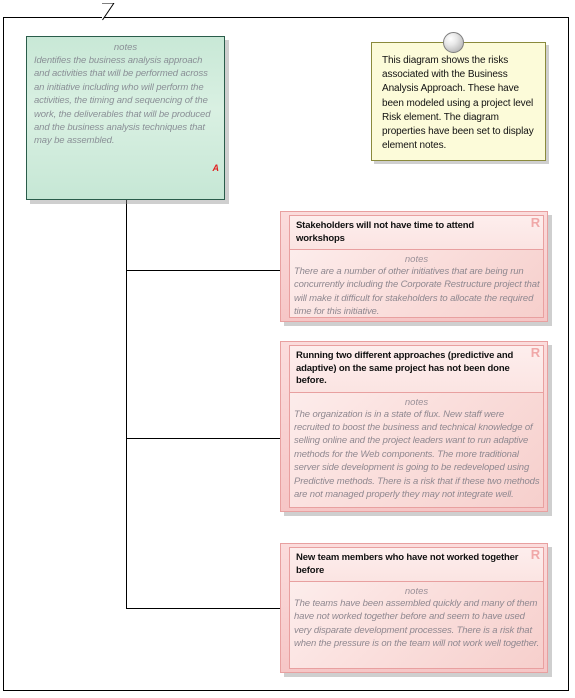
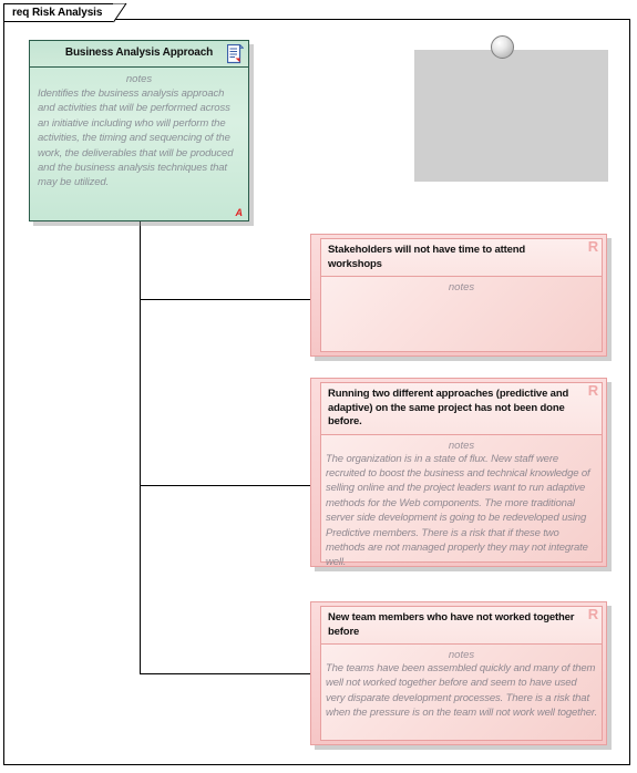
+ req Risk Analysis
+ Business Analysis Approach
  notes
- Identifies the business analysis approach and activities that will be performed across an initiative including who will perform the activities, the timing and sequencing of the work, the deliverables that will be produced and the business analysis techniques that may be assembled.
+ Identifies the business analysis approach and activities that will be performed across an initiative including who will perform the activities, the timing and sequencing of the work, the deliverables that will be produced and the business analysis techniques that may be utilized.
  A
- This diagram shows the risks associated with the Business Analysis Approach. These have been modeled using a project level Risk element. The diagram properties have been set to display element notes.
  Stakeholders will not have time to attend workshops
  R
  notes
- There are a number of other initiatives that are being run concurrently including the Corporate Restructure project that will make it difficult for stakeholders to allocate the required time for this initiative.
  Running two different approaches (predictive and adaptive) on the same project has not been done before.
  R
  notes
- The organization is in a state of flux. New staff were recruited to boost the business and technical knowledge of selling online and the project leaders want to run adaptive methods for the Web components. The more traditional server side development is going to be redeveloped using Predictive methods. There is a risk that if these two methods are not managed properly they may not integrate well.
+ The organization is in a state of flux. New staff were recruited to boost the business and technical knowledge of selling online and the project leaders want to run adaptive methods for the Web components. The more traditional server side development is going to be redeveloped using Predictive members. There is a risk that if these two methods are not managed properly they may not integrate well.
  New team members who have not worked together before
  R
  notes
- The teams have been assembled quickly and many of them have not worked together before and seem to have used very disparate development processes. There is a risk that when the pressure is on the team will not work well together.
+ The teams have been assembled quickly and many of them well not worked together before and seem to have used very disparate development processes. There is a risk that when the pressure is on the team will not work well together.
